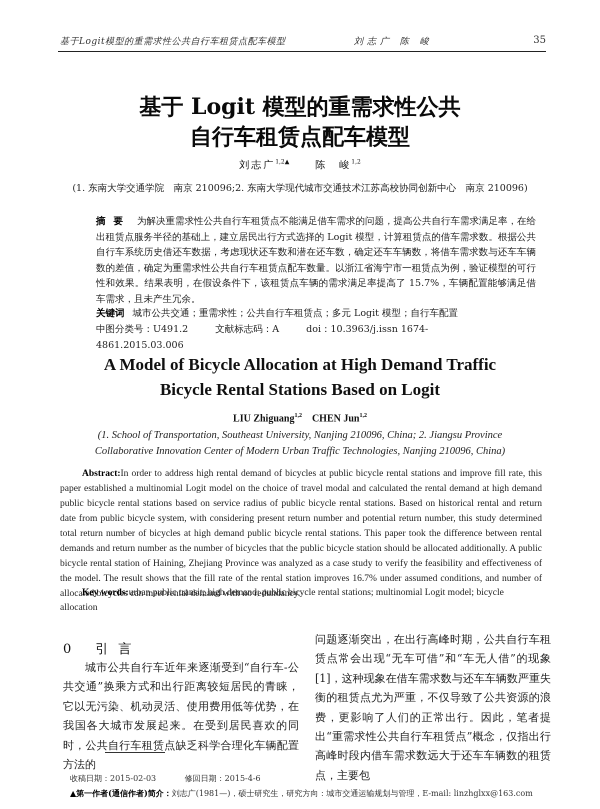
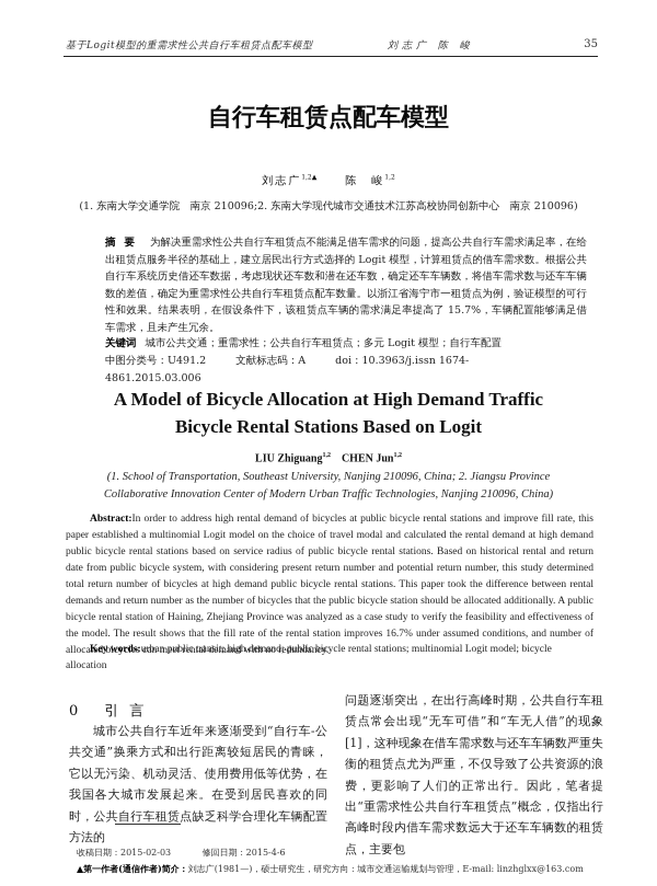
  基于Logit模型的重需求性公共自行车租赁点配车模型
  刘志广 陈 峻
  35
- 基于 Logit 模型的重需求性公共
  自行车租赁点配车模型
  (1. 东南大学交通学院 南京 210096;2. 东南大学现代城市交通技术江苏高校协同创新中心 南京 210096)
  摘要 为解决重需求性公共自行车租赁点不能满足借车需求的问题，提高公共自行车需求满足率，在给出租赁点服务半径的基础上，建立居民出行方式选择的 Logit 模型，计算租赁点的借车需求数。根据公共自行车系统历史借还车数据，考虑现状还车数和潜在还车数，确定还车车辆数，将借车需求数与还车车辆数的差值，确定为重需求性公共自行车租赁点配车数量。以浙江省海宁市一租赁点为例，验证模型的可行性和效果。结果表明，在假设条件下，该租赁点车辆的需求满足率提高了 15.7%，车辆配置能够满足借车需求，且未产生冗余。
  关键词 城市公共交通；重需求性；公共自行车租赁点；多元 Logit 模型；自行车配置
  中图分类号：U491.2 文献标志码：A doi：10.3963/j.issn 1674-4861.2015.03.006
  A Model of Bicycle Allocation at High Demand Traffic
  Bicycle Rental Stations Based on Logit
  LIU Zhiguang CHEN Jun
  (1. School of Transportation, Southeast University, Nanjing 210096, China; 2. Jiangsu Province
  Collaborative Innovation Center of Modern Urban Traffic Technologies, Nanjing 210096, China)
  Abstract:In order to address high rental demand of bicycles at public bicycle rental stations and improve fill rate, this paper established a multinomial Logit model on the choice of travel modal and calculated the rental demand at high demand public bicycle rental stations based on service radius of public bicycle rental stations. Based on historical rental and return date from public bicycle system, with considering present return number and potential return number, this study determined total return number of bicycles at high demand public bicycle rental stations. This paper took the difference between rental demands and return number as the number of bicycles that the public bicycle station should be allocated additionally. A public bicycle rental station of Haining, Zhejiang Province was analyzed as a case study to verify the feasibility and effectiveness of the model. The result shows that the fill rate of the rental station improves 16.7% under assumed conditions, and number of allocated bicycles can meet rental demand with no redundancy.
  Key words:urban public transit; high demand; public bicycle rental stations; multinomial Logit model; bicycle allocation
  0 引言
  城市公共自行车近年来逐渐受到“自行车-公共交通”换乘方式和出行距离较短居民的青睐，它以无污染、机动灵活、使用费用低等优势，在我国各大城市发展起来。在受到居民喜欢的同时，公共自行车租赁点缺乏科学合理化车辆配置方法的
  问题逐渐突出，在出行高峰时期，公共自行车租赁点常会出现“无车可借”和“车无人借”的现象[1]，这种现象在借车需求数与还车车辆数严重失衡的租赁点尤为严重，不仅导致了公共资源的浪费，更影响了人们的正常出行。因此，笔者提出“重需求性公共自行车租赁点”概念，仅指出行高峰时段内借车需求数远大于还车车辆数的租赁点，主要包
  收稿日期：2015-02-03 修回日期：2015-4-6
  ▲第一作者(通信作者)简介：刘志广(1981—)，硕士研究生，研究方向：城市交通运输规划与管理，E-mail: linzhglxx@163.com
